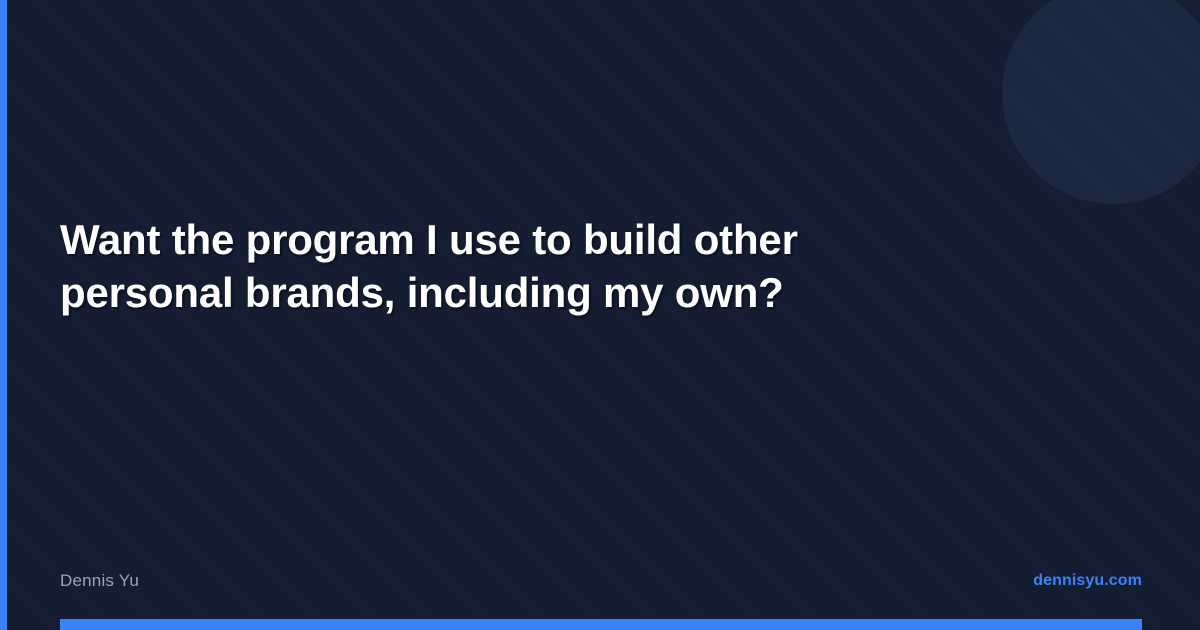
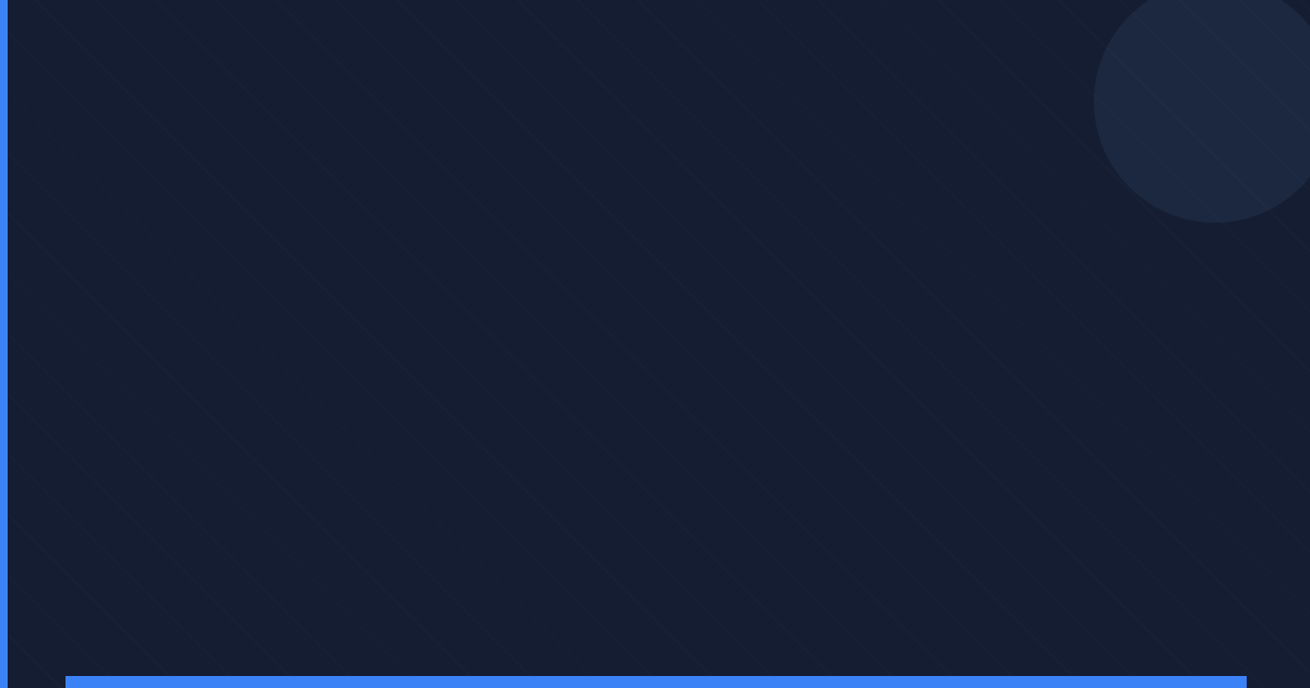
- Want the program I use to build other personal brands, including my own?
- Dennis Yu
- dennisyu.com
